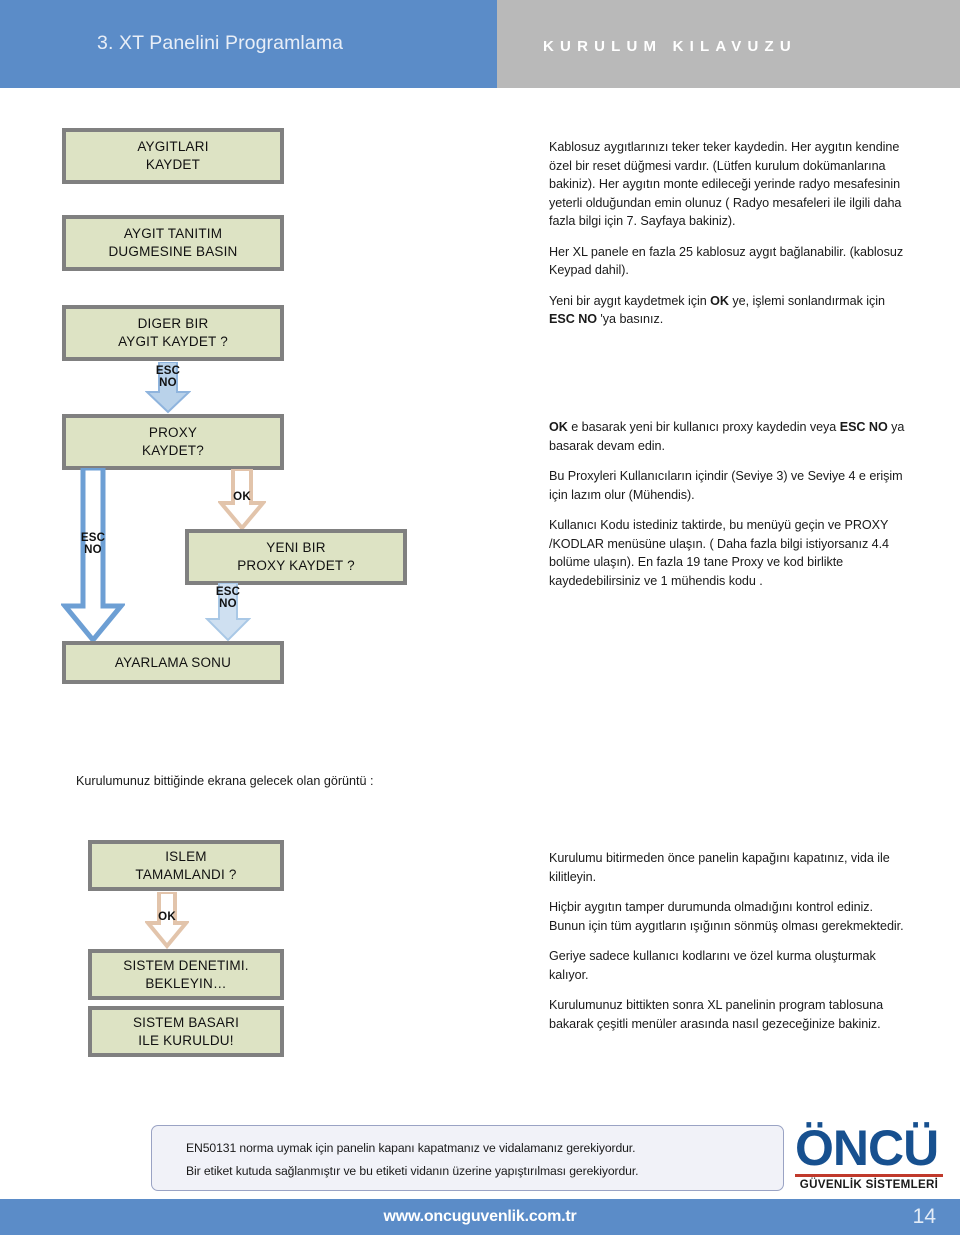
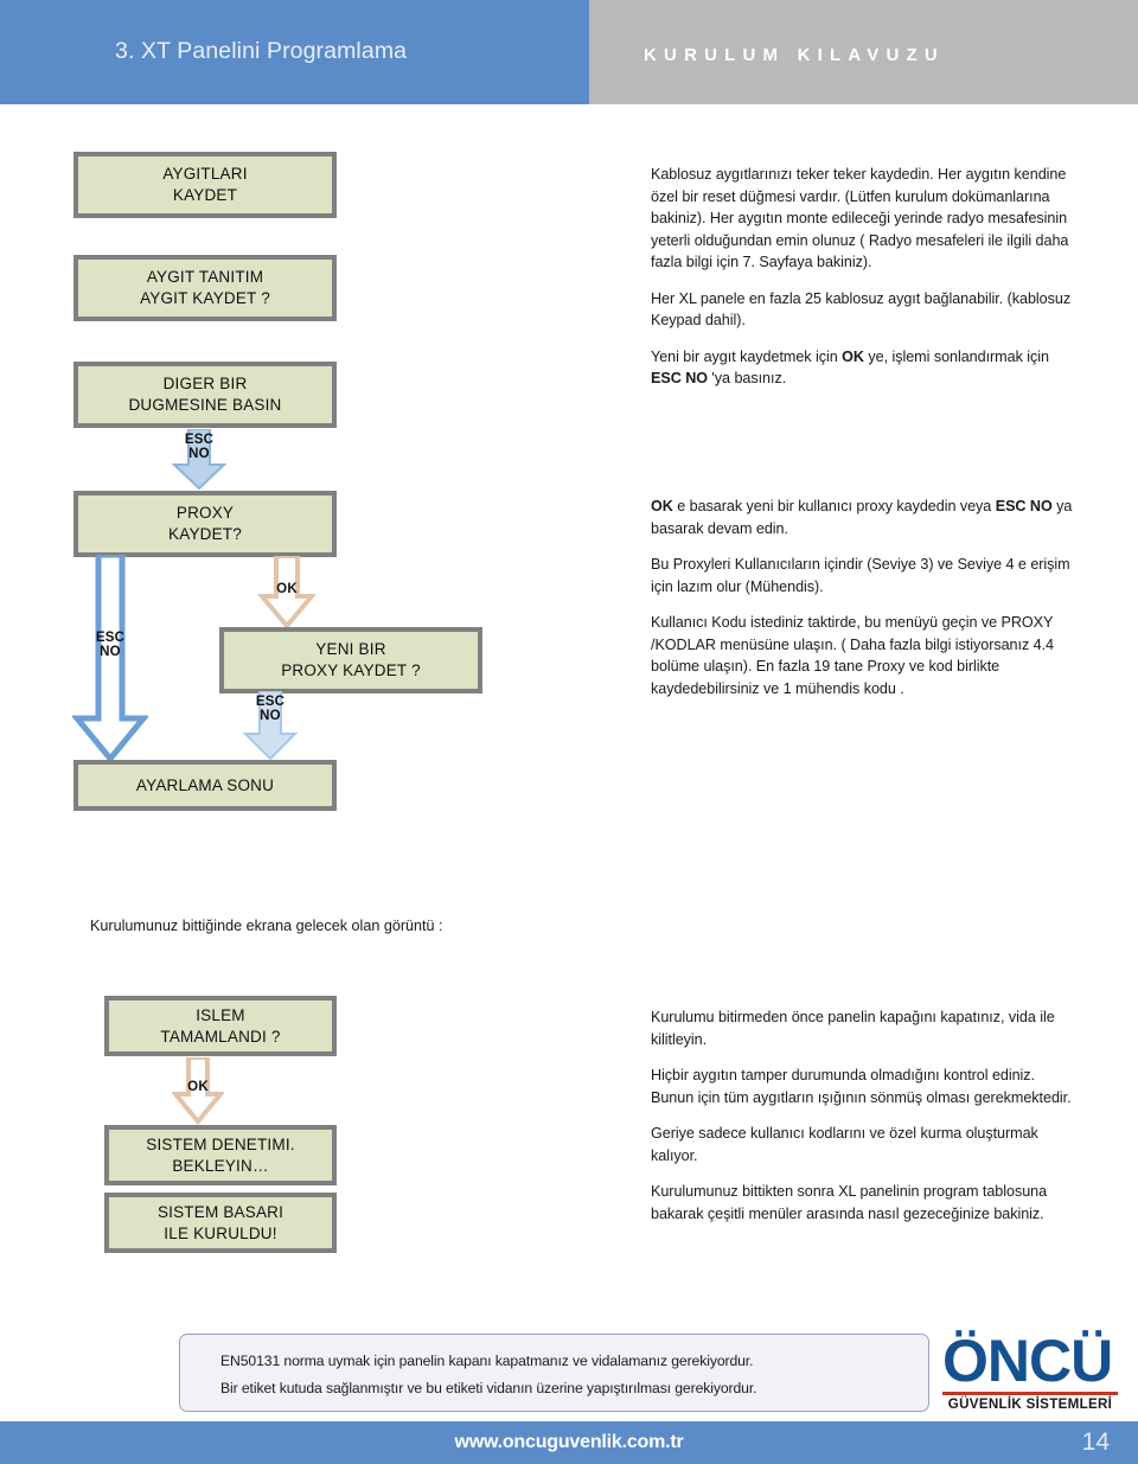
  3. XT Panelini Programlama
  KURULUM KILAVUZU
  AYGITLARI
  KAYDET
  AYGIT TANITIM
- DUGMESINE BASIN
+ AYGIT KAYDET ?
  DIGER BIR
- AYGIT KAYDET ?
+ DUGMESINE BASIN
  ESC
  NO
  PROXY
  KAYDET?
  ESC
  NO
  OK
  YENI BIR
  PROXY KAYDET ?
  ESC
  NO
  AYARLAMA SONU
  Kablosuz aygıtlarınızı teker teker kaydedin. Her aygıtın kendine özel bir reset düğmesi vardır. (Lütfen kurulum dokümanlarına bakiniz). Her aygıtın monte edileceği yerinde radyo mesafesinin yeterli olduğundan emin olunuz ( Radyo mesafeleri ile ilgili daha fazla bilgi için 7. Sayfaya bakiniz).
  Her XL panele en fazla 25 kablosuz aygıt bağlanabilir. (kablosuz Keypad dahil).
  Yeni bir aygıt kaydetmek için OK ye, işlemi sonlandırmak için ESC NO 'ya basınız.
  OK e basarak yeni bir kullanıcı proxy kaydedin veya ESC NO ya basarak devam edin.
  Bu Proxyleri Kullanıcıların içindir (Seviye 3) ve Seviye 4 e erişim için lazım olur (Mühendis).
  Kullanıcı Kodu istediniz taktirde, bu menüyü geçin ve PROXY /KODLAR menüsüne ulaşın. ( Daha fazla bilgi istiyorsanız 4.4 bolüme ulaşın). En fazla 19 tane Proxy ve kod birlikte kaydedebilirsiniz ve 1 mühendis kodu .
  Kurulumunuz bittiğinde ekrana gelecek olan görüntü :
  ISLEM
  TAMAMLANDI ?
  OK
  SISTEM DENETIMI.
  BEKLEYIN…
  SISTEM BASARI
  ILE KURULDU!
  Kurulumu bitirmeden önce panelin kapağını kapatınız, vida ile kilitleyin.
  Hiçbir aygıtın tamper durumunda olmadığını kontrol ediniz. Bunun için tüm aygıtların ışığının sönmüş olması gerekmektedir.
  Geriye sadece kullanıcı kodlarını ve özel kurma oluşturmak kalıyor.
  Kurulumunuz bittikten sonra XL panelinin program tablosuna bakarak çeşitli menüler arasında nasıl gezeceğinize bakiniz.
  EN50131 norma uymak için panelin kapanı kapatmanız ve vidalamanız gerekiyordur.
  Bir etiket kutuda sağlanmıştır ve bu etiketi vidanın üzerine yapıştırılması gerekiyordur.
  ÖNCÜ
  GÜVENLİK SİSTEMLERİ
  www.oncuguvenlik.com.tr
  14
